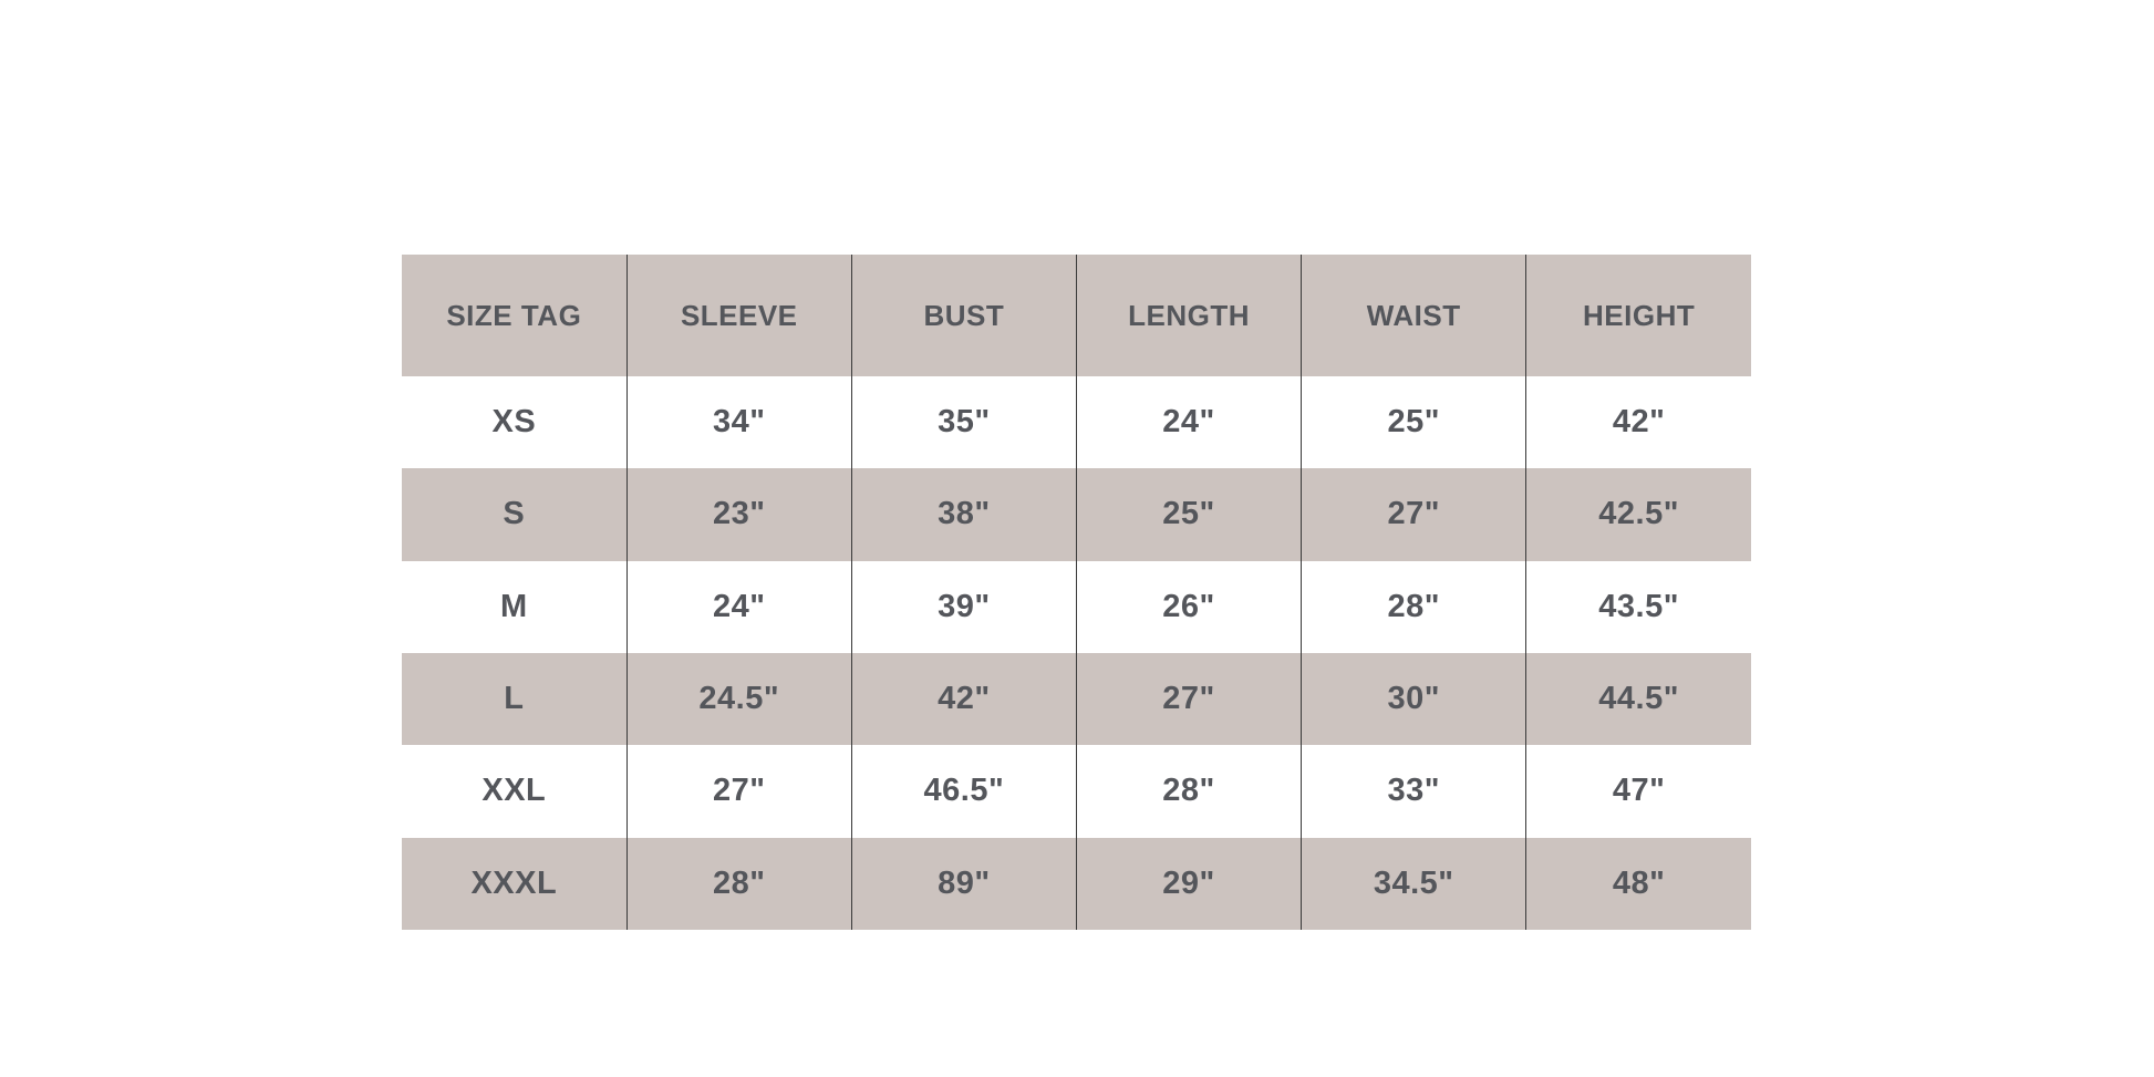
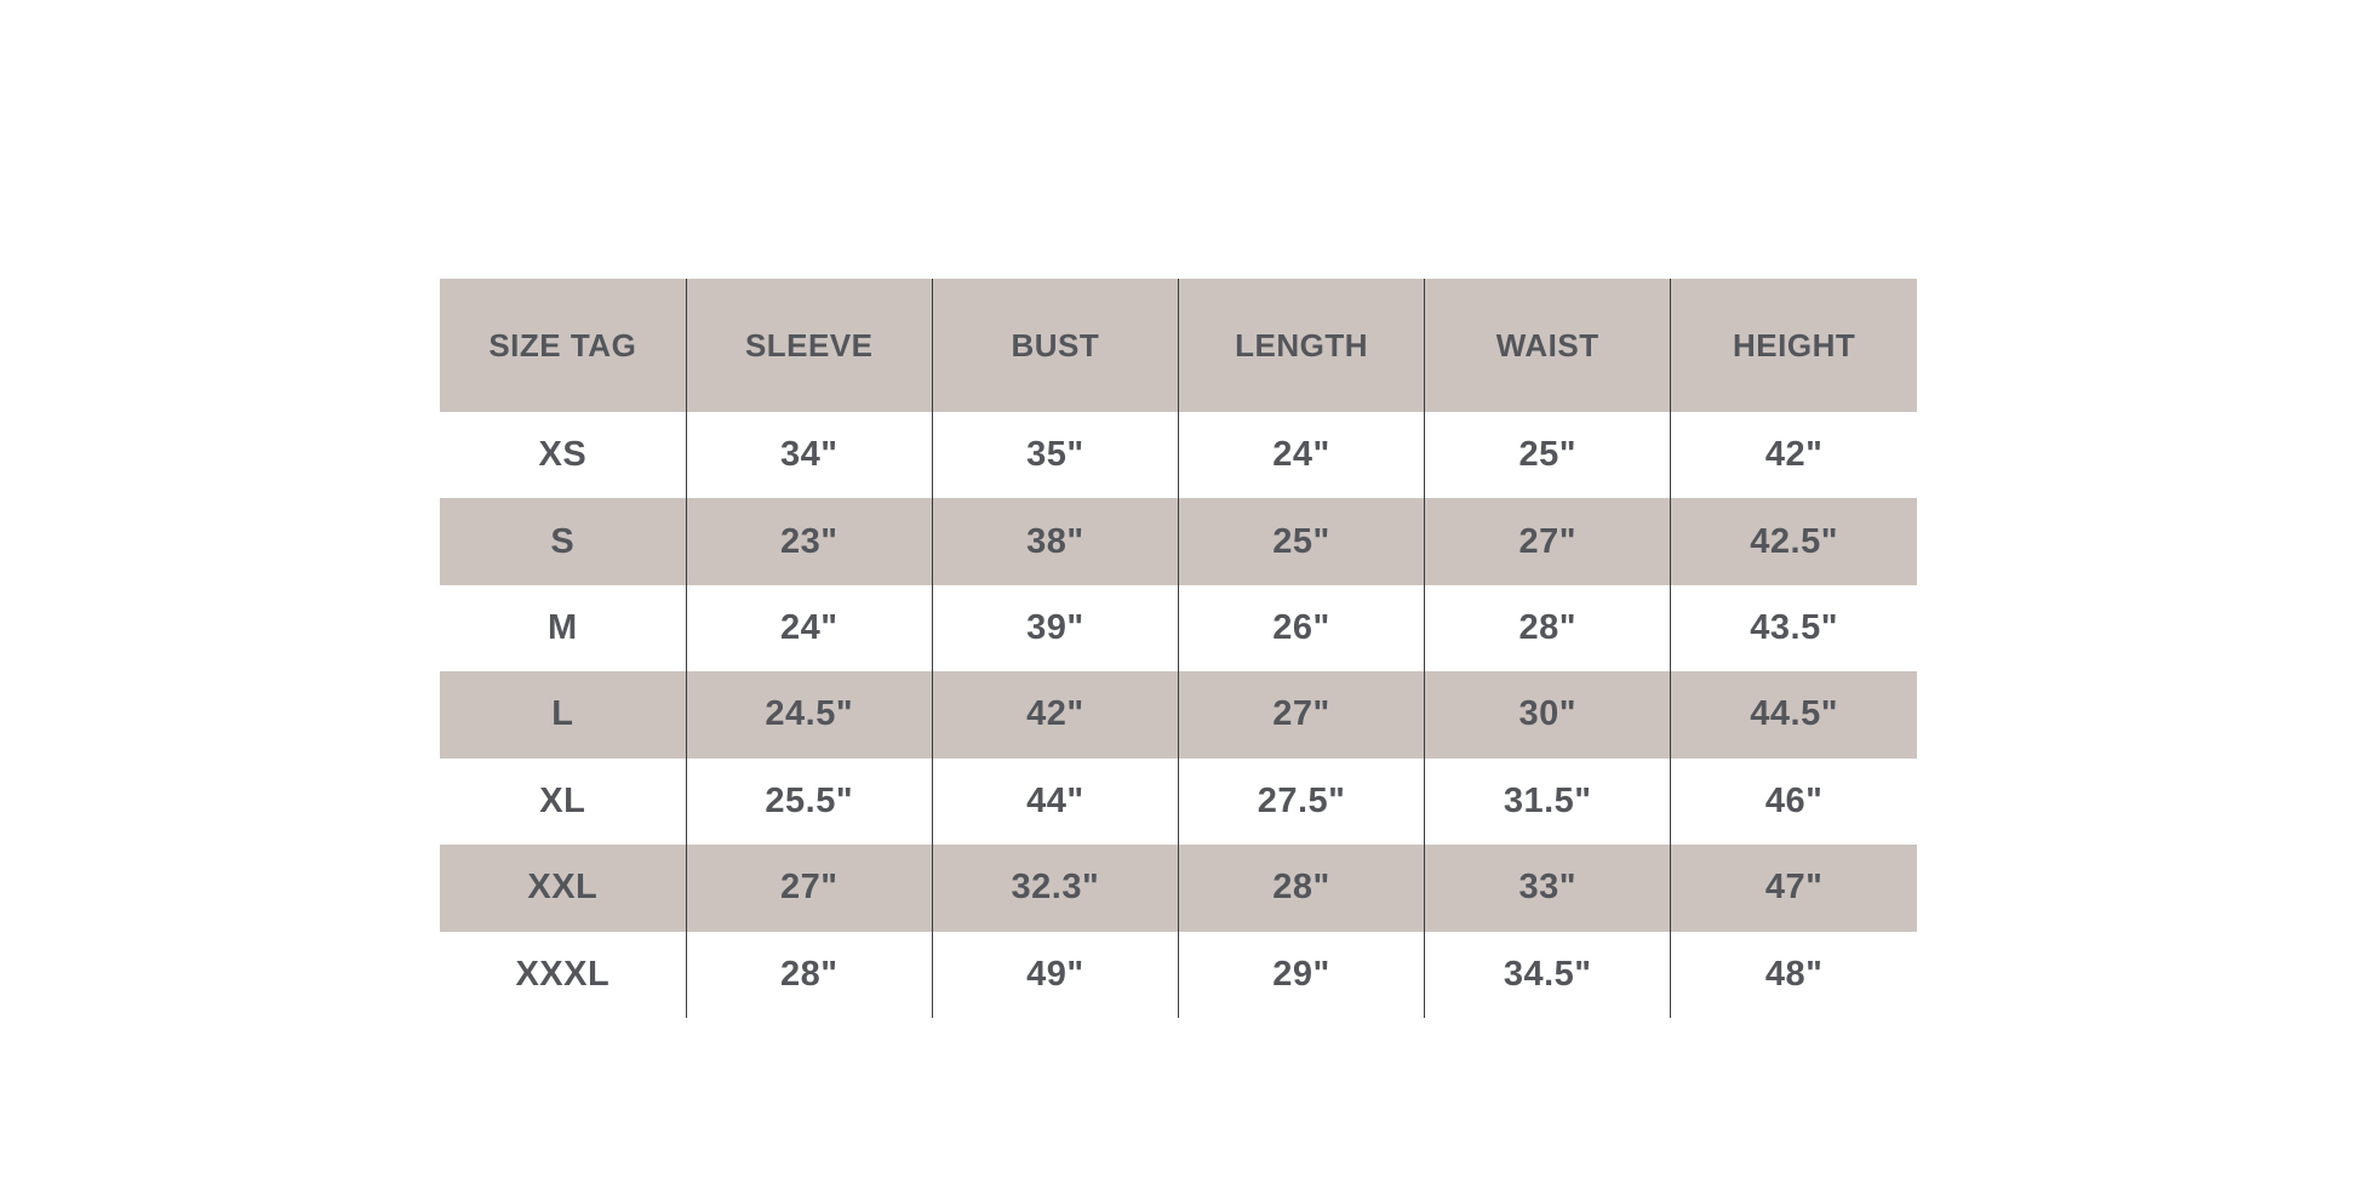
  SIZE TAG	SLEEVE	BUST	LENGTH	WAIST	HEIGHT
  XS	34"	35"	24"	25"	42"
  S	23"	38"	25"	27"	42.5"
  M	24"	39"	26"	28"	43.5"
  L	24.5"	42"	27"	30"	44.5"
+ XL	25.5"	44"	27.5"	31.5"	46"
- XXL	27"	46.5"	28"	33"	47"
+ XXL	27"	32.3"	28"	33"	47"
- XXXL	28"	89"	29"	34.5"	48"
+ XXXL	28"	49"	29"	34.5"	48"
